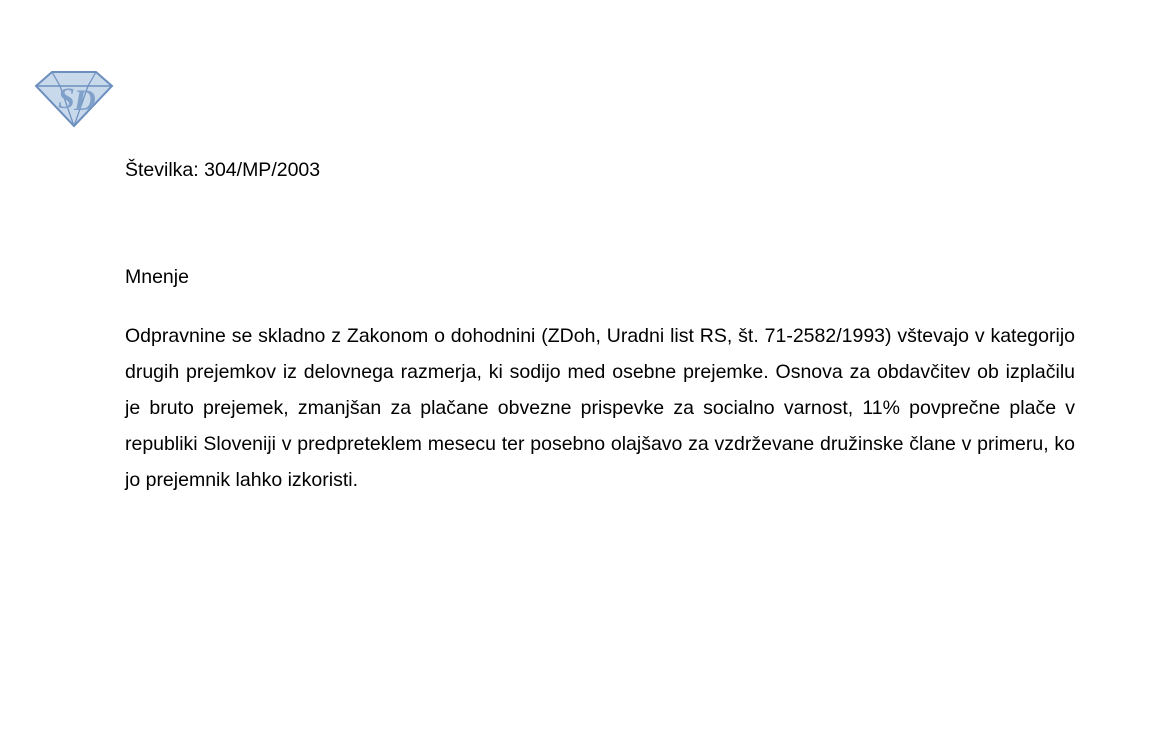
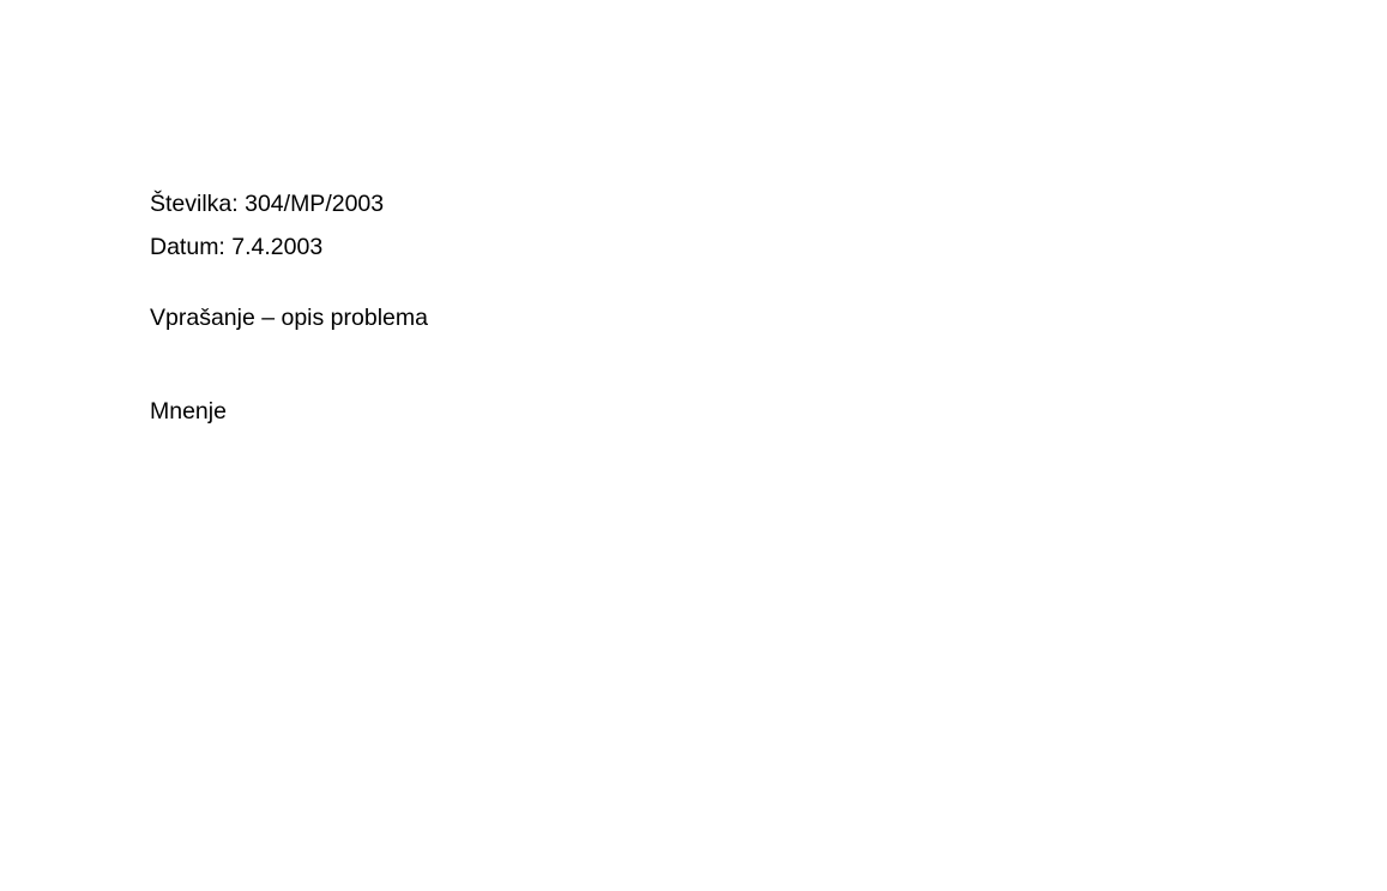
- S
- D
  Številka: 304/MP/2003
+ Datum: 7.4.2003
+ Vprašanje – opis problema
  Mnenje
- Odpravnine se skladno z Zakonom o dohodnini (ZDoh, Uradni list RS, št. 71-2582/1993) vštevajo v kategorijo drugih prejemkov iz delovnega razmerja, ki sodijo med osebne prejemke. Osnova za obdavčitev ob izplačilu je bruto prejemek, zmanjšan za plačane obvezne prispevke za socialno varnost, 11% povprečne plače v republiki Sloveniji v predpreteklem mesecu ter posebno olajšavo za vzdrževane družinske člane v primeru, ko jo prejemnik lahko izkoristi.
